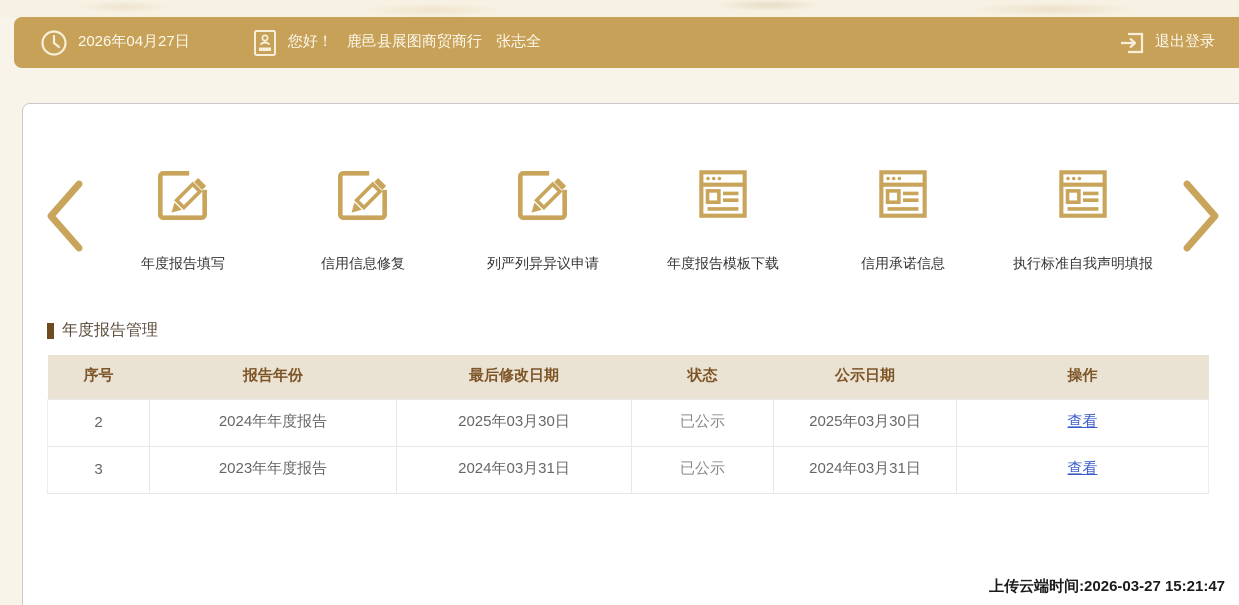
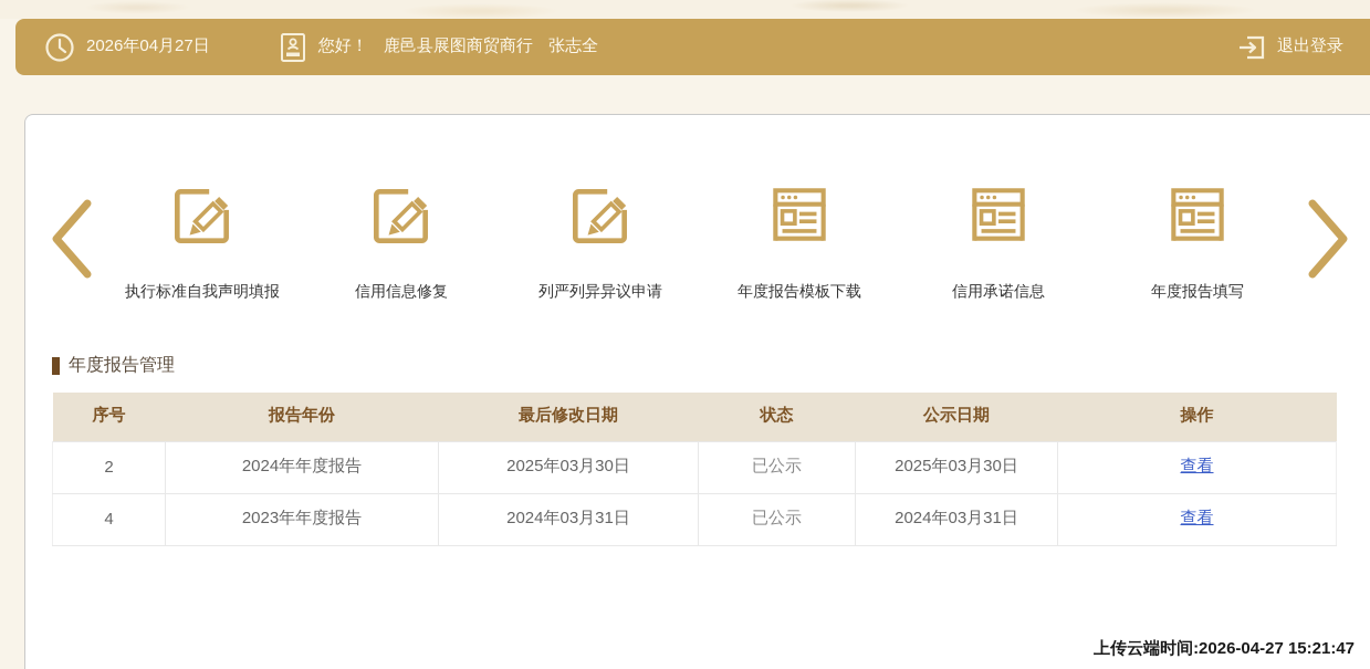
  2026年04月27日
  您好！ 鹿邑县展图商贸商行 张志全
  退出登录
- 年度报告填写
+ 执行标准自我声明填报
  信用信息修复
  列严列异异议申请
  年度报告模板下载
  信用承诺信息
- 执行标准自我声明填报
+ 年度报告填写
  年度报告管理
  序号	报告年份	最后修改日期	状态	公示日期	操作
  2	2024年年度报告	2025年03月30日	已公示	2025年03月30日	查看
- 3	2023年年度报告	2024年03月31日	已公示	2024年03月31日	查看
+ 4	2023年年度报告	2024年03月31日	已公示	2024年03月31日	查看
- 上传云端时间:2026-03-27 15:21:47
+ 上传云端时间:2026-04-27 15:21:47
